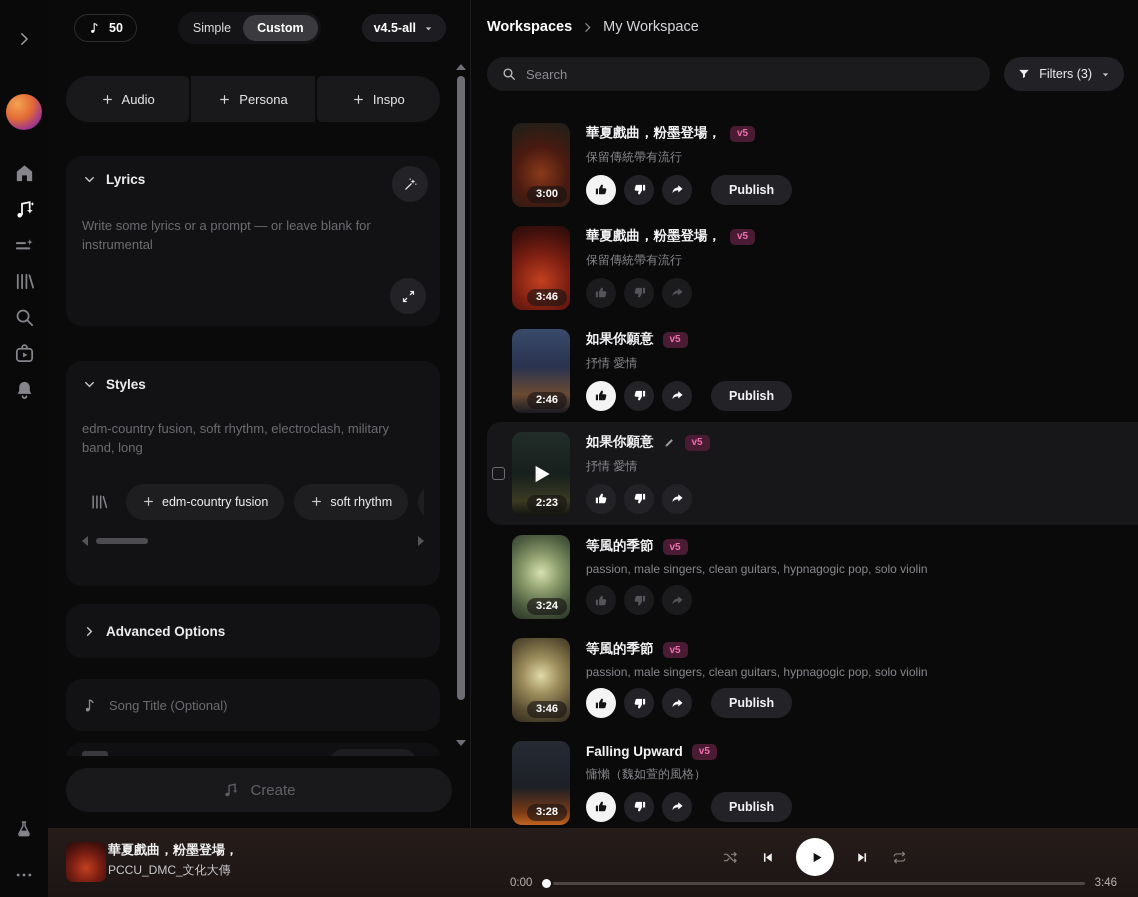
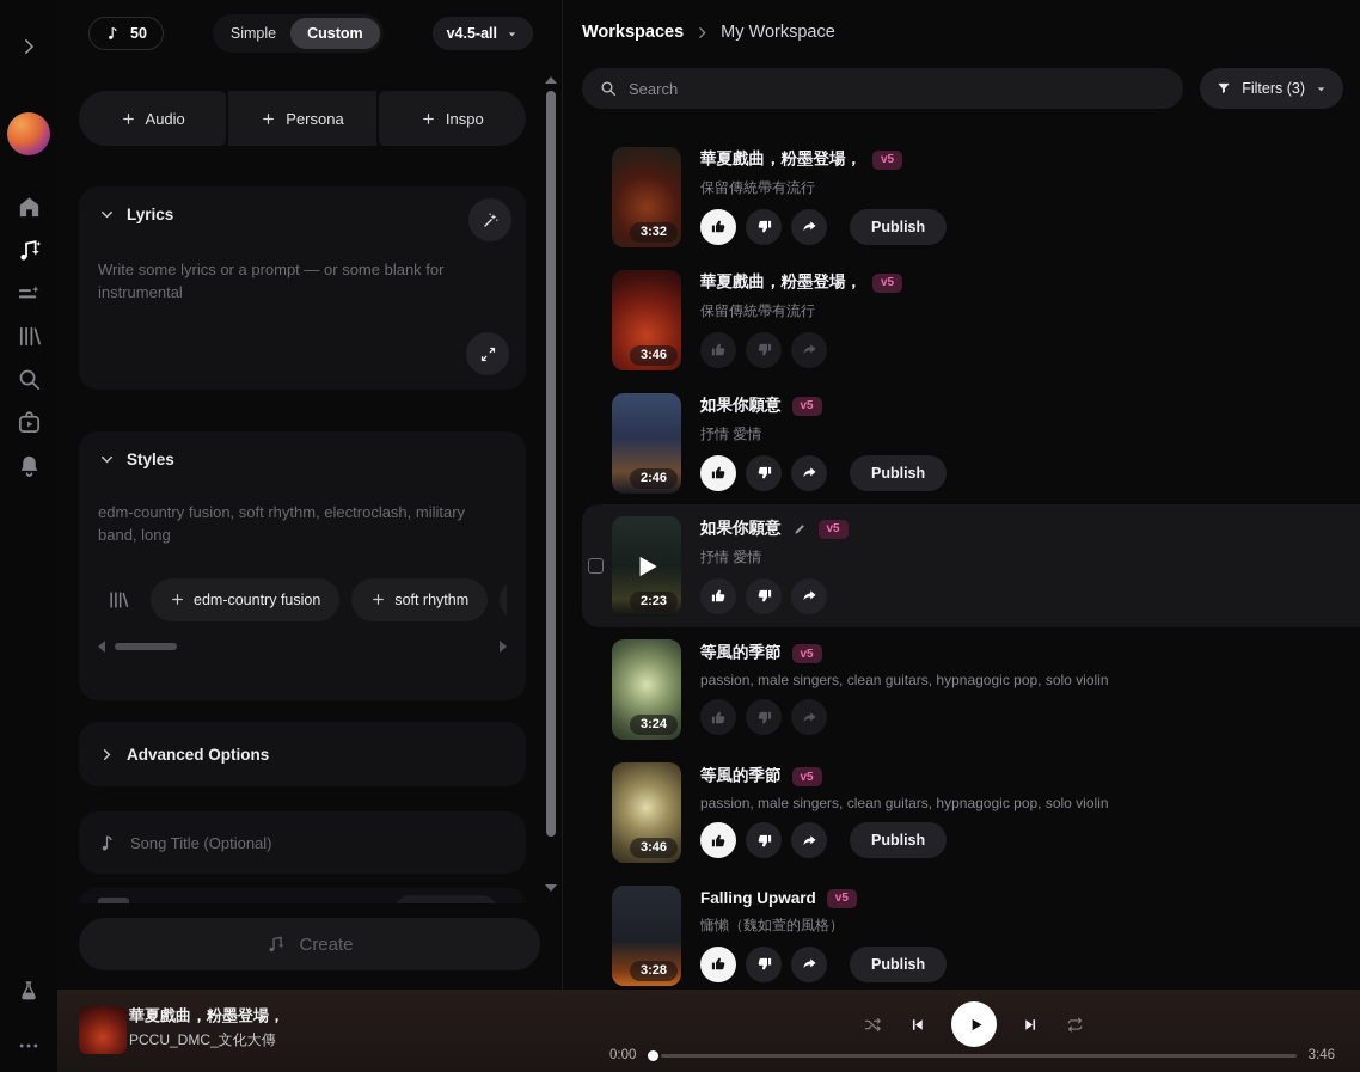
  50
  Simple
  Custom
  v4.5-all
  Audio
  Persona
  Inspo
  Lyrics
- Write some lyrics or a prompt — or leave blank for instrumental
+ Write some lyrics or a prompt — or some blank for instrumental
  Styles
  edm-country fusion, soft rhythm, electroclash, military band, long
  edm-country fusion
  soft rhythm
  Advanced Options
  Song Title (Optional)
  Create
  Workspaces
  My Workspace
  Search
  Filters (3)
- 3:00
+ 3:32
  華夏戲曲，粉墨登場，
  v5
  保留傳統帶有流行
  Publish
  3:46
  華夏戲曲，粉墨登場，
  v5
  保留傳統帶有流行
  2:46
  如果你願意
  v5
  抒情 愛情
  Publish
  2:23
  如果你願意
  v5
  抒情 愛情
  3:24
  等風的季節
  v5
  passion, male singers, clean guitars, hypnagogic pop, solo violin
  3:46
  等風的季節
  v5
  passion, male singers, clean guitars, hypnagogic pop, solo violin
  Publish
  3:28
  Falling Upward
  v5
  慵懶（魏如萱的風格）
  Publish
  華夏戲曲，粉墨登場，
  PCCU_DMC_文化大傳
  0:00
  3:46
